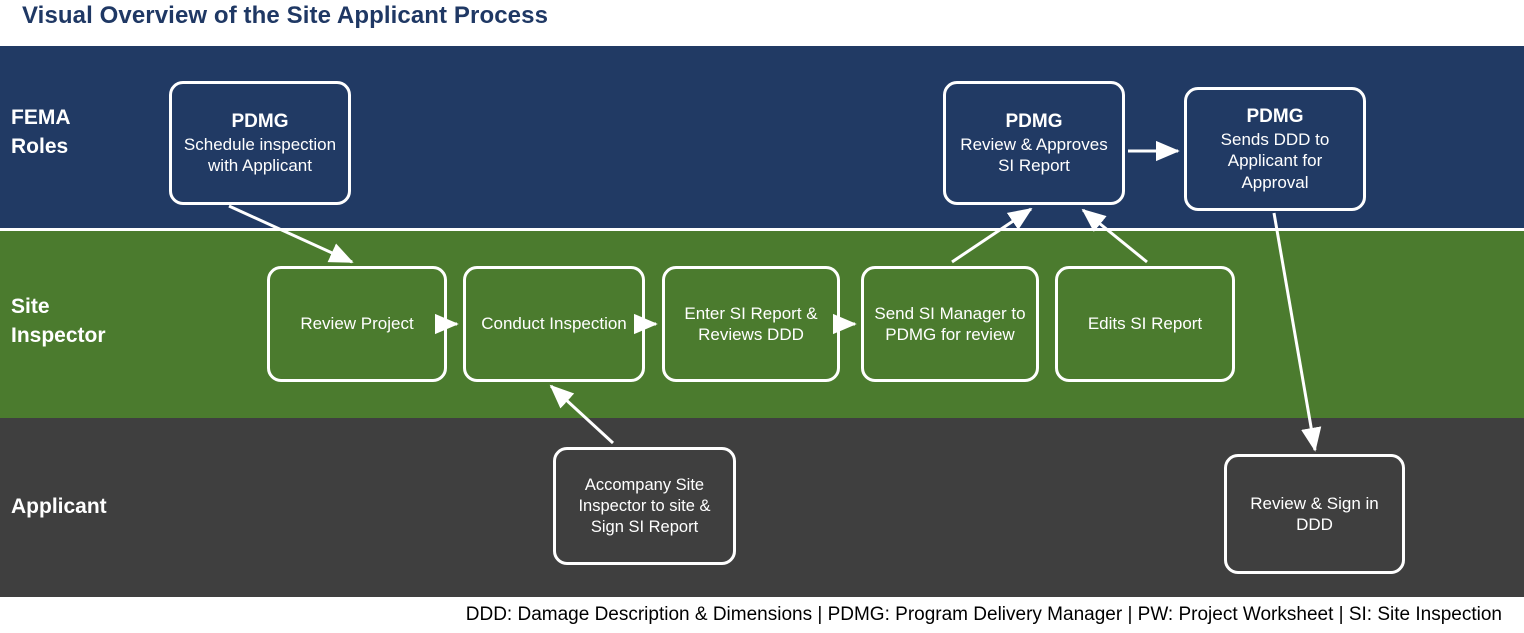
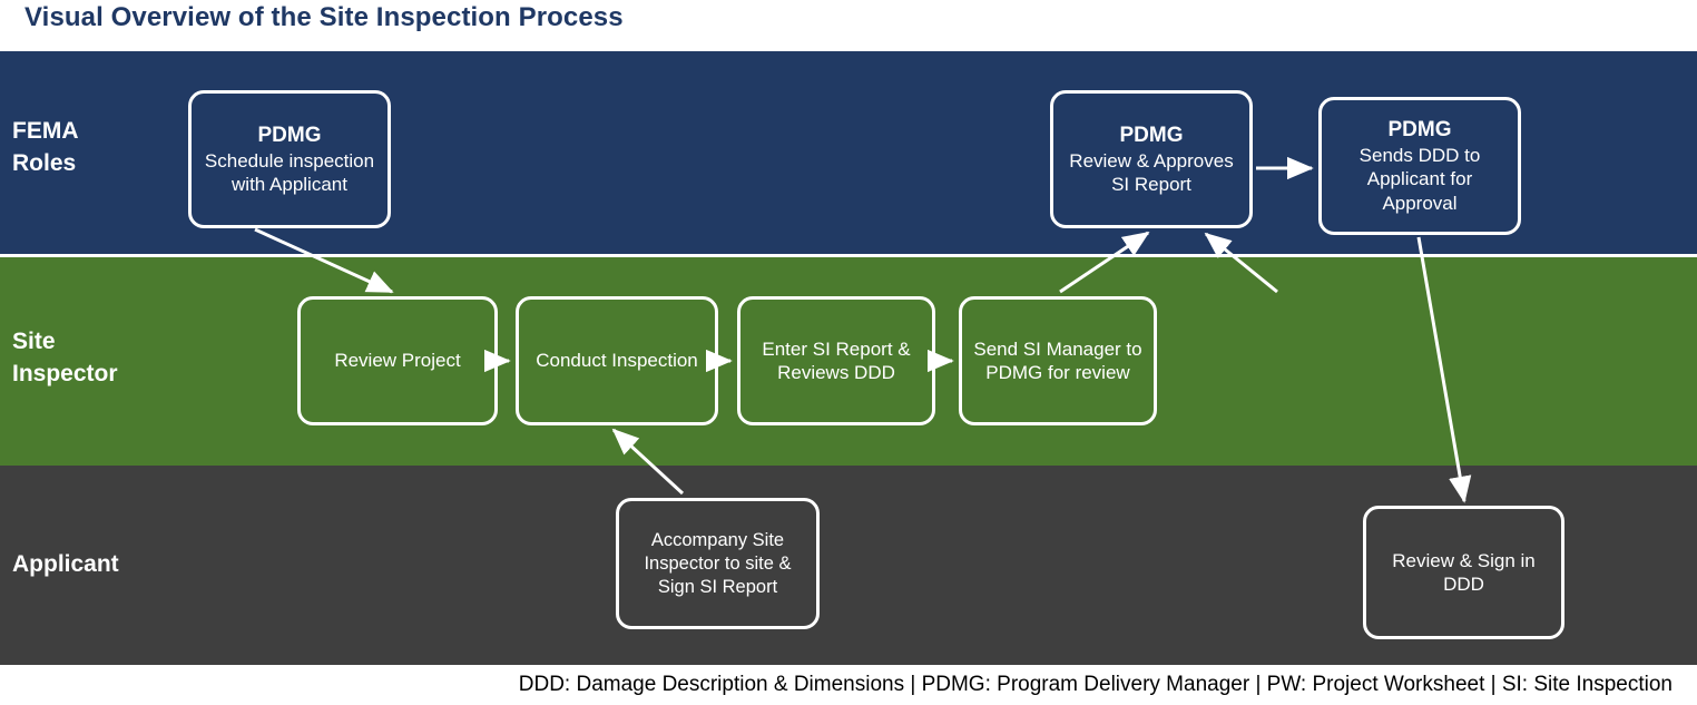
- Visual Overview of the Site Applicant Process
+ Visual Overview of the Site Inspection Process
  FEMA
  Roles
  Site
  Inspector
  Applicant
  PDMG
  Schedule inspection with Applicant
  PDMG
  Review & Approves SI Report
  PDMG
  Sends DDD to Applicant for Approval
  Review Project
  Conduct Inspection
  Enter SI Report & Reviews DDD
  Send SI Manager to PDMG for review
- Edits SI Report
  Accompany Site Inspector to site & Sign SI Report
  Review & Sign in DDD
  DDD: Damage Description & Dimensions | PDMG: Program Delivery Manager | PW: Project Worksheet | SI: Site Inspection
